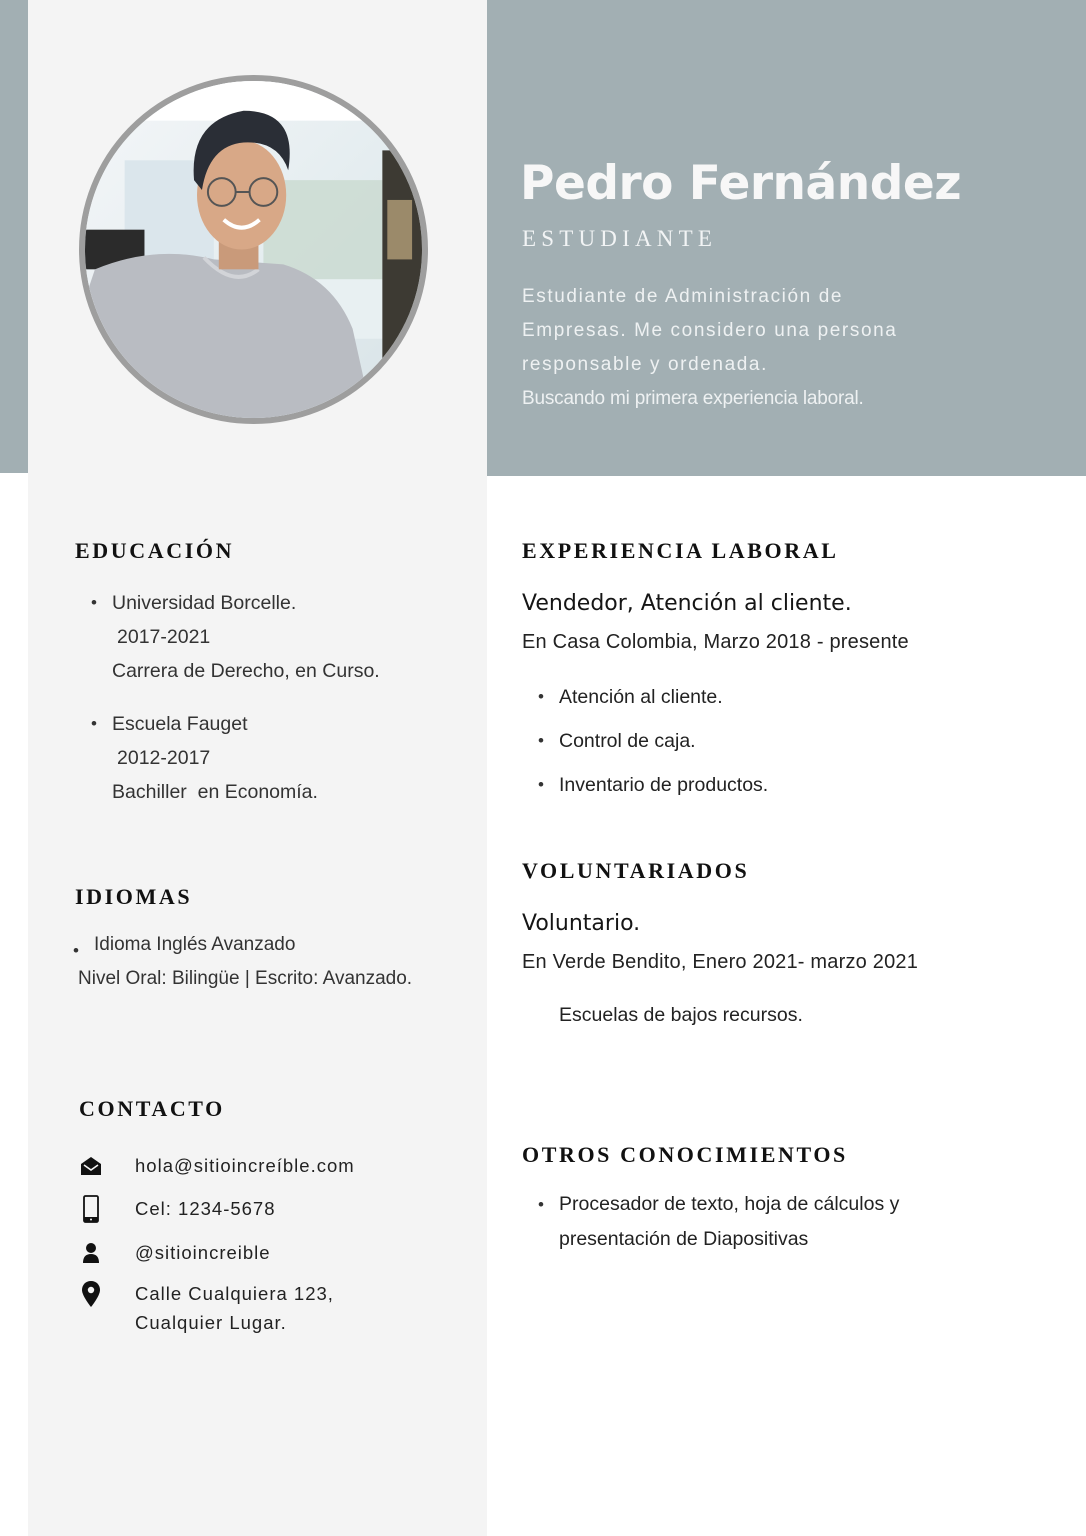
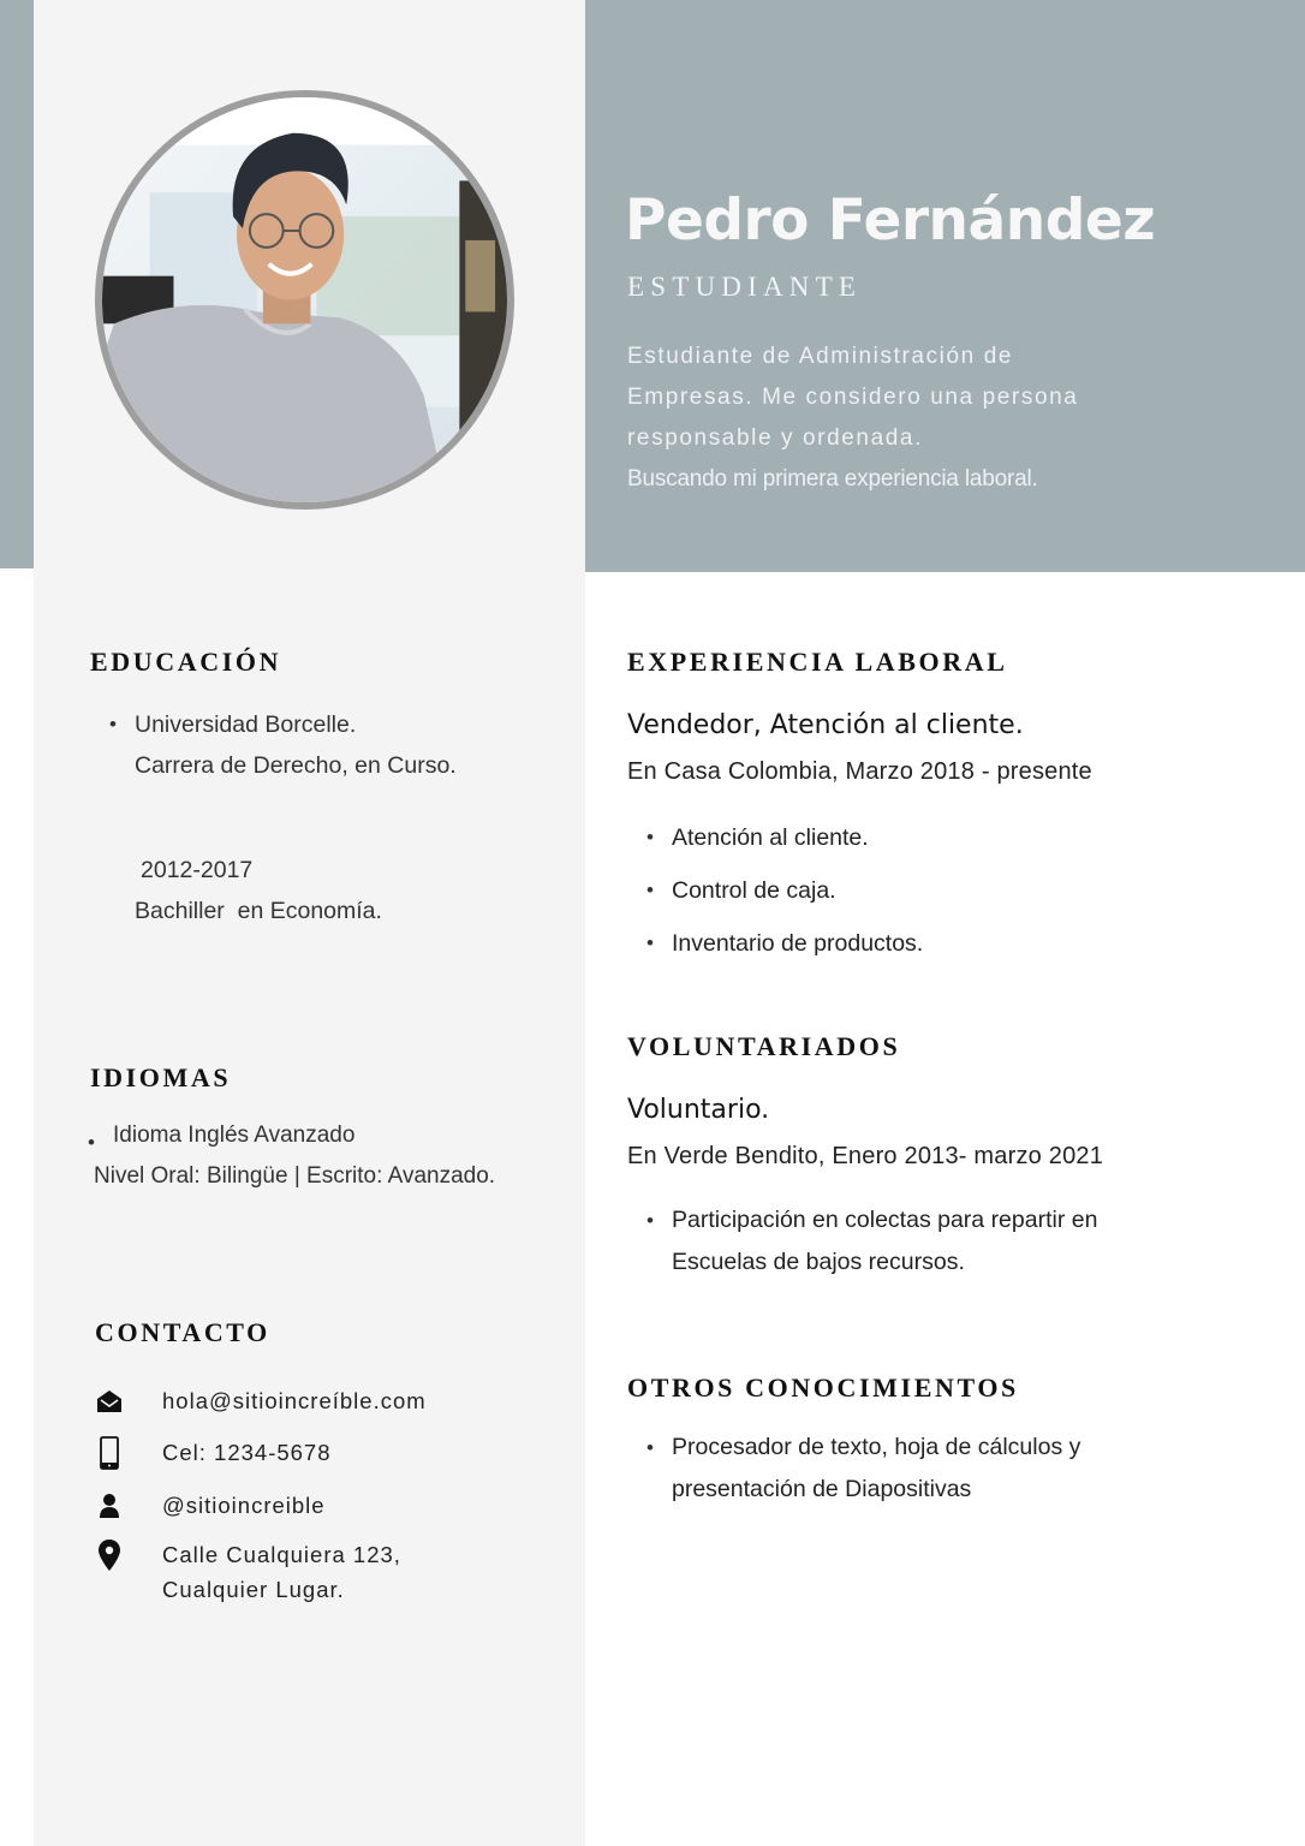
  Pedro Fernández
  ESTUDIANTE
  Estudiante de Administración de
  Empresas. Me considero una persona
  responsable y ordenada.
  Buscando mi primera experiencia laboral.
  EDUCACIÓN
  Universidad Borcelle.
- 2017-2021
  Carrera de Derecho, en Curso.
- Escuela Fauget
  2012-2017
  Bachiller en Economía.
  IDIOMAS
  Idioma Inglés Avanzado
  Nivel Oral: Bilingüe | Escrito: Avanzado.
  CONTACTO
  hola@sitioincreíble.com
  Cel: 1234-5678
  @sitioincreible
  Calle Cualquiera 123,
  Cualquier Lugar.
  EXPERIENCIA LABORAL
  Vendedor, Atención al cliente.
  En Casa Colombia, Marzo 2018 - presente
  Atención al cliente.
  Control de caja.
  Inventario de productos.
  VOLUNTARIADOS
  Voluntario.
- En Verde Bendito, Enero 2021- marzo 2021
+ En Verde Bendito, Enero 2013- marzo 2021
+ Participación en colectas para repartir en
  Escuelas de bajos recursos.
  OTROS CONOCIMIENTOS
  Procesador de texto, hoja de cálculos y
  presentación de Diapositivas
